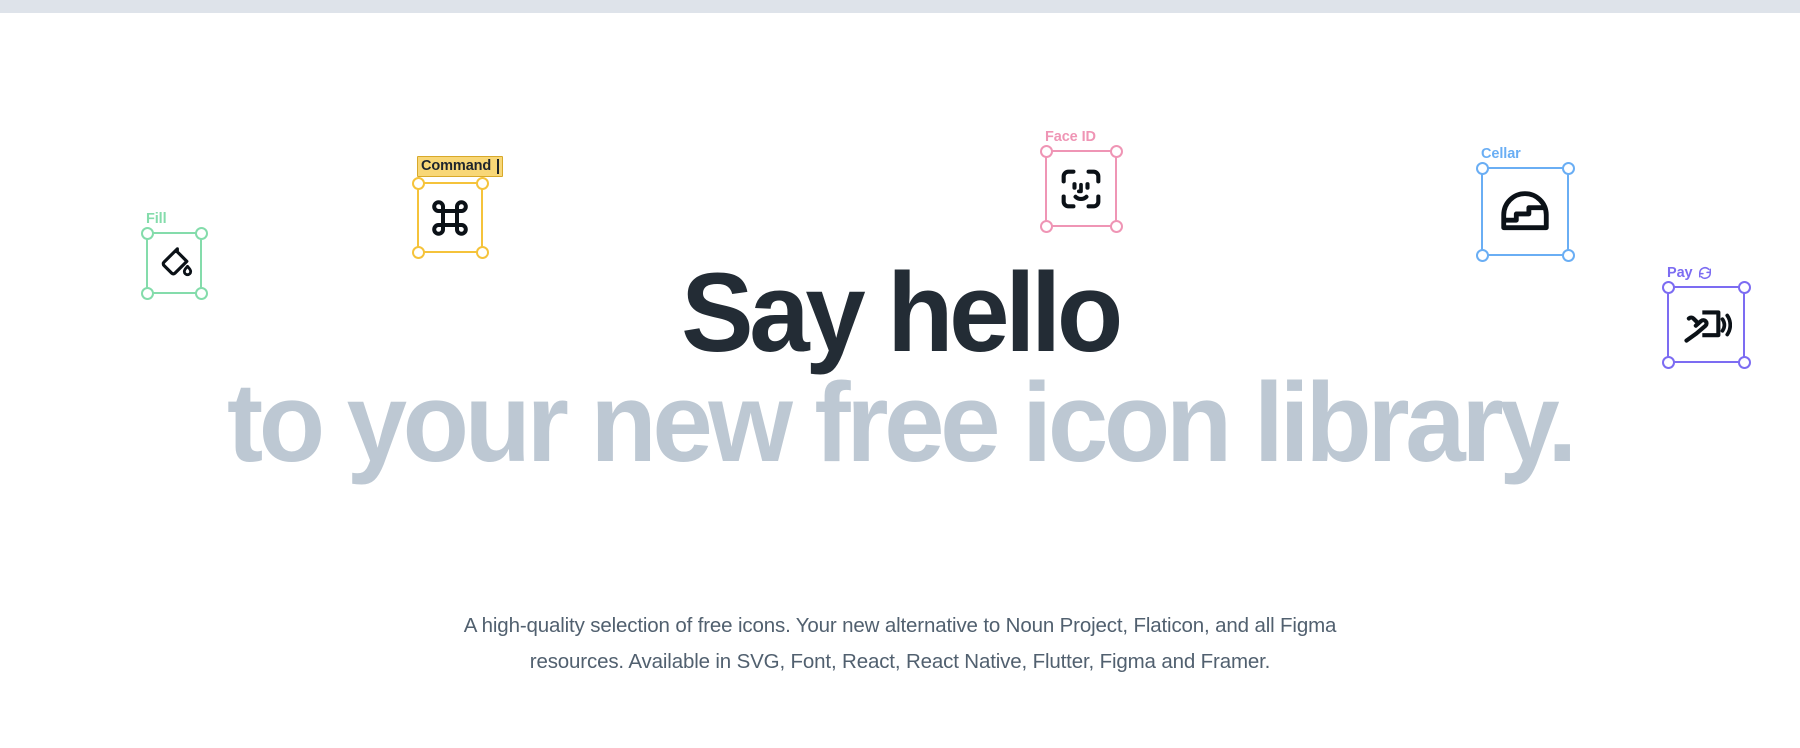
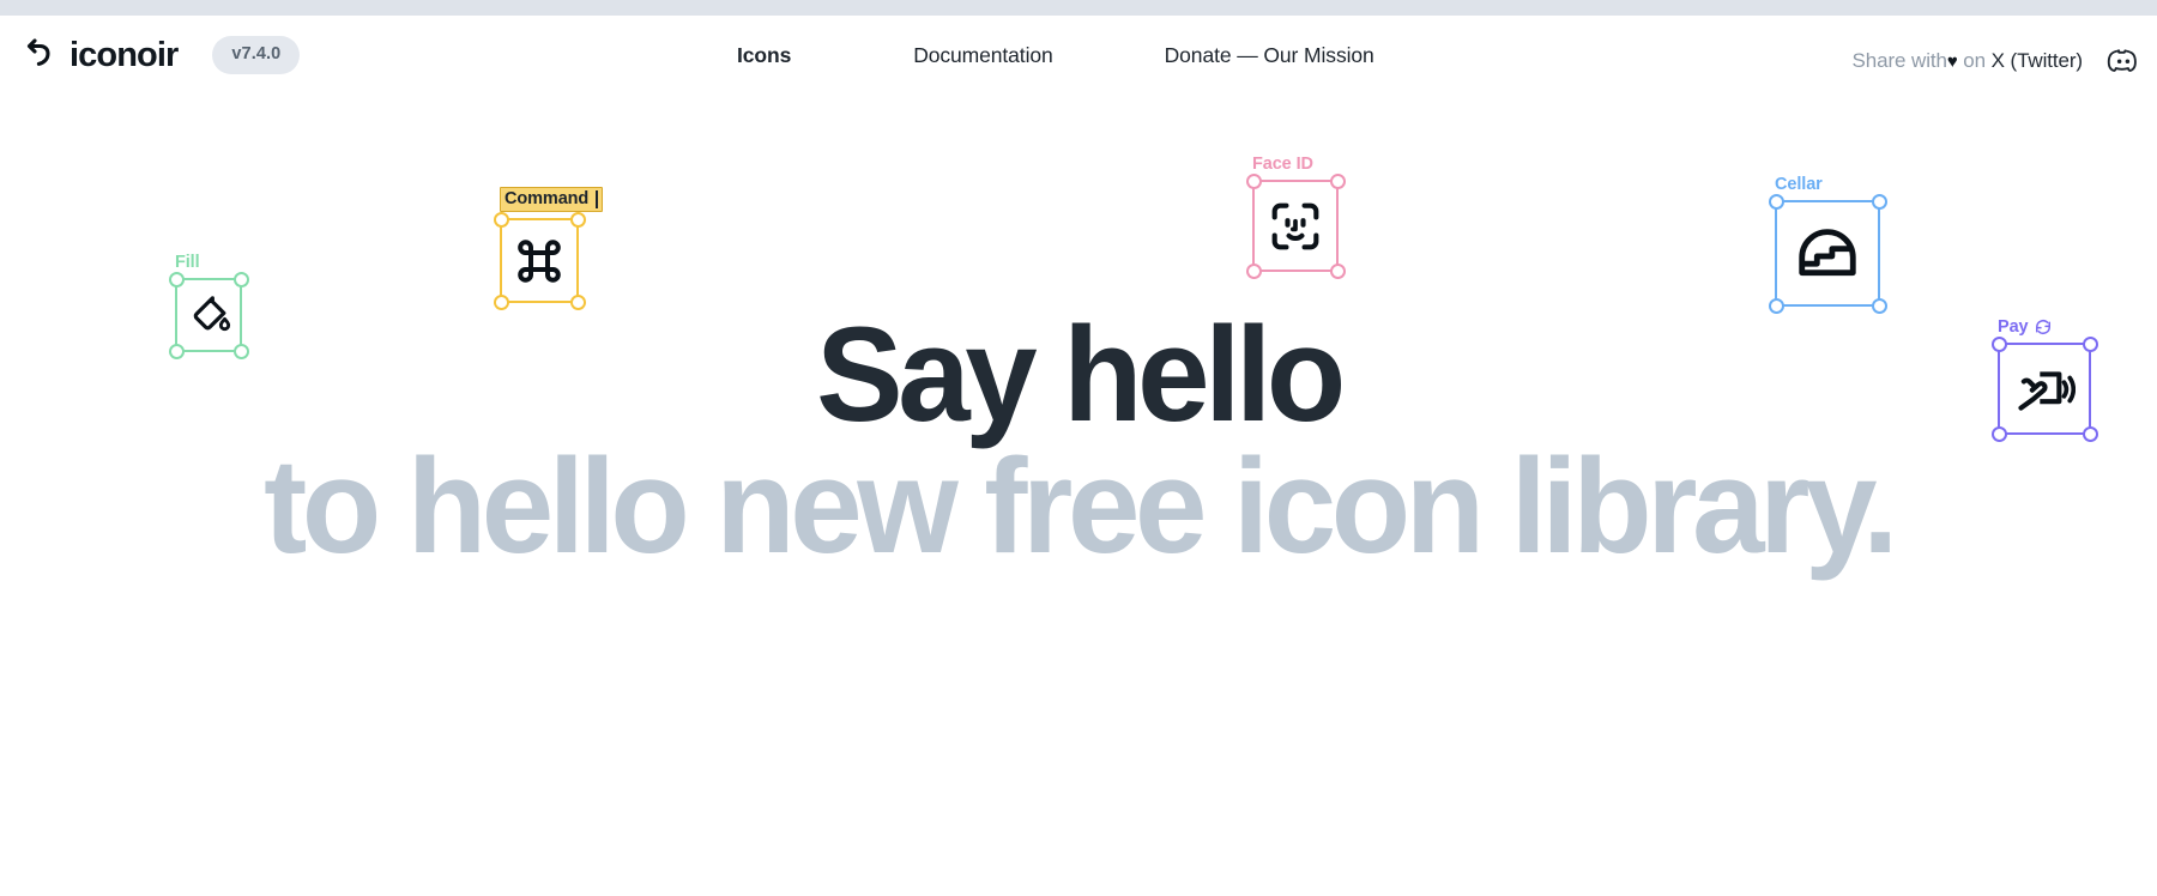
+ iconoir
+ v7.4.0
+ Icons
+ Documentation
+ Donate — Our Mission
+ Share with♥ on X (Twitter)
  Say hello
- to your new free icon library.
+ to hello new free icon library.
- A high-quality selection of free icons. Your new alternative to Noun Project, Flaticon, and all Figma resources. Available in SVG, Font, React, React Native, Flutter, Figma and Framer.
  Fill
  Command
  Face ID
  Cellar
  Pay
